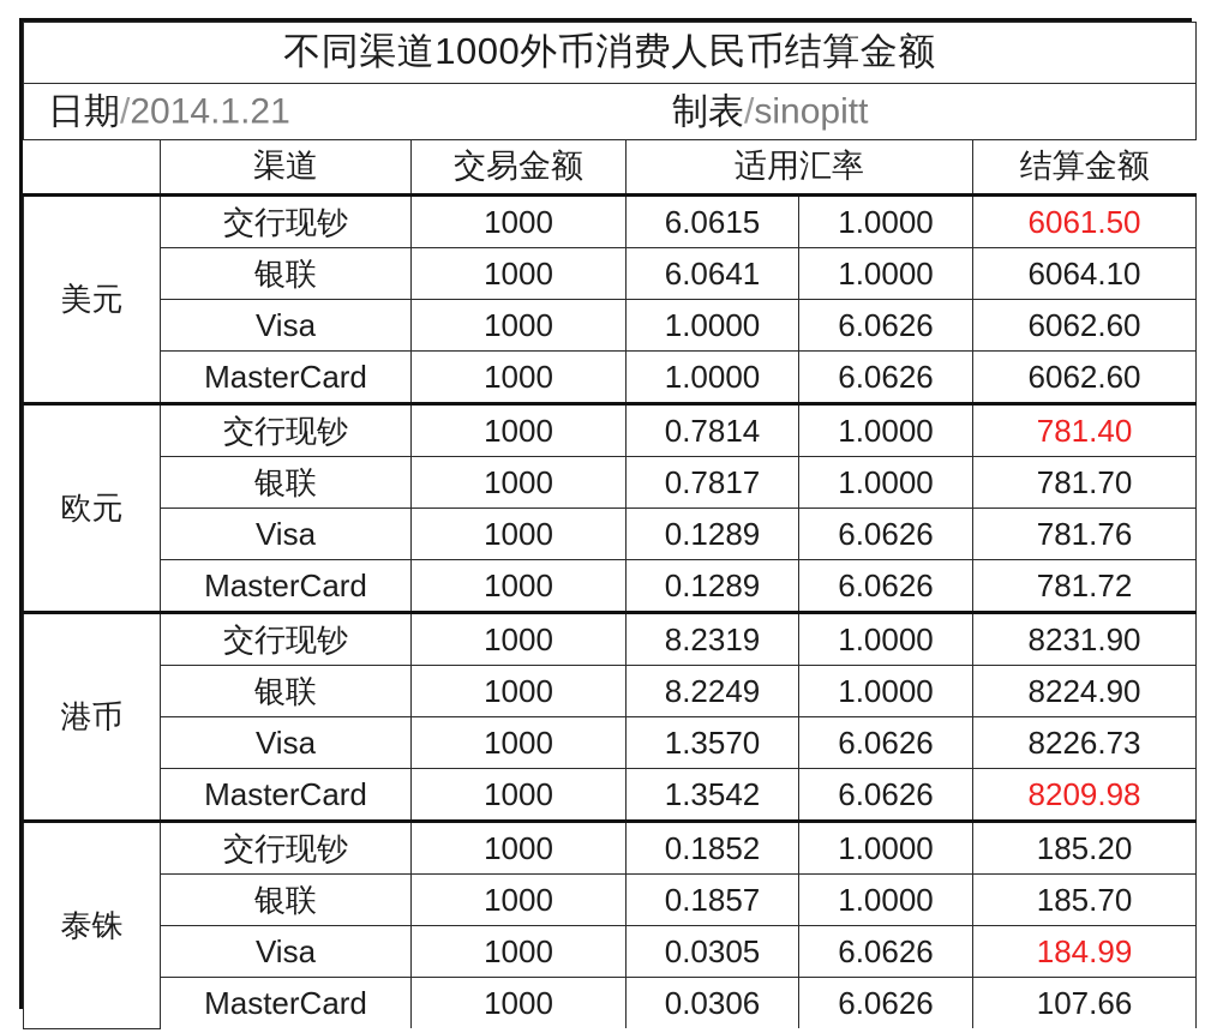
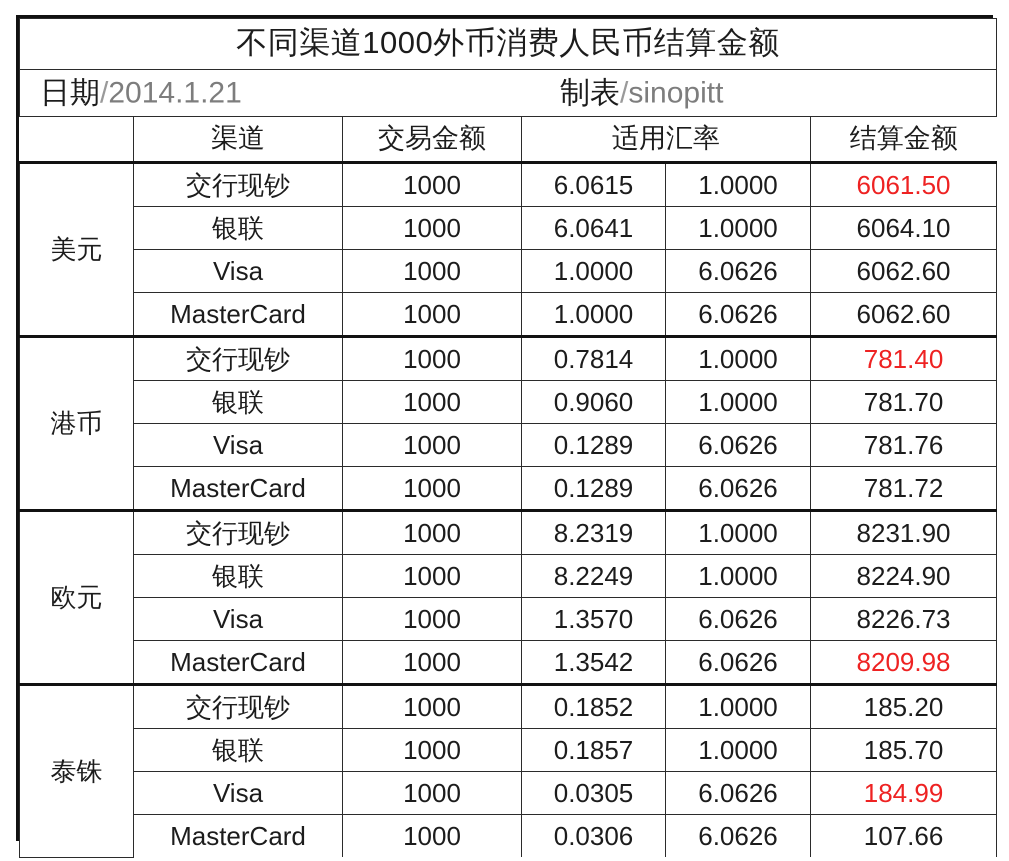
  不同渠道1000外币消费人民币结算金额
  日期/2014.1.21 制表/sinopitt
  	渠道	交易金额	适用汇率	结算金额
  美元	交行现钞	1000	6.0615	1.0000	6061.50
  银联	1000	6.0641	1.0000	6064.10
  Visa	1000	1.0000	6.0626	6062.60
  MasterCard	1000	1.0000	6.0626	6062.60
- 欧元	交行现钞	1000	0.7814	1.0000	781.40
+ 港币	交行现钞	1000	0.7814	1.0000	781.40
- 银联	1000	0.7817	1.0000	781.70
+ 银联	1000	0.9060	1.0000	781.70
  Visa	1000	0.1289	6.0626	781.76
  MasterCard	1000	0.1289	6.0626	781.72
- 港币	交行现钞	1000	8.2319	1.0000	8231.90
+ 欧元	交行现钞	1000	8.2319	1.0000	8231.90
  银联	1000	8.2249	1.0000	8224.90
  Visa	1000	1.3570	6.0626	8226.73
  MasterCard	1000	1.3542	6.0626	8209.98
  泰铢	交行现钞	1000	0.1852	1.0000	185.20
  银联	1000	0.1857	1.0000	185.70
  Visa	1000	0.0305	6.0626	184.99
  MasterCard	1000	0.0306	6.0626	107.66
